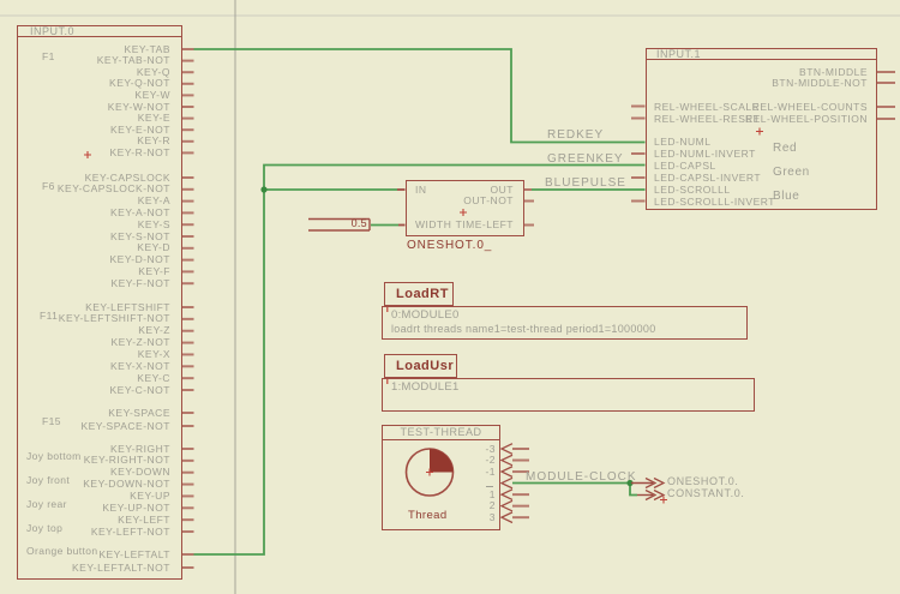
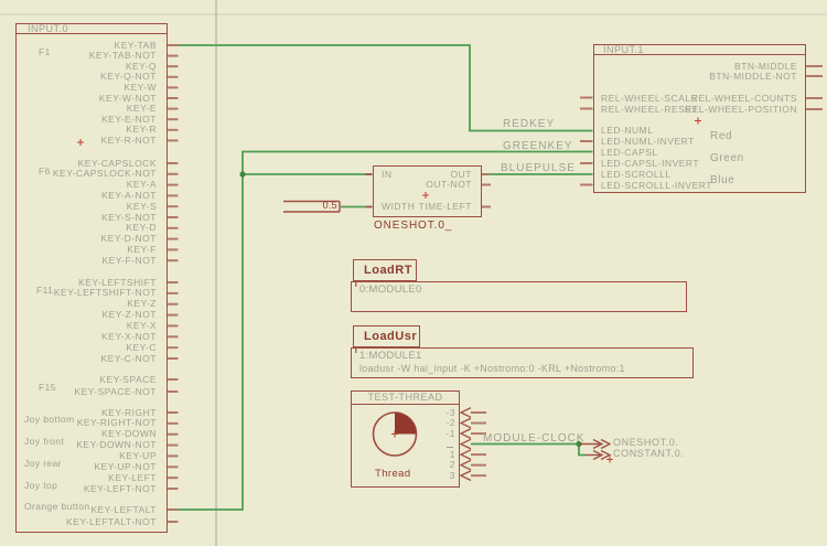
  INPUT.0
  INPUT.1
  ONESHOT.0_
  0.5
  LoadRT
  0:MODULE0
- loadrt threads name1=test-thread period1=1000000
  LoadUsr
  1:MODULE1
+ loadusr -W hal_input -K +Nostromo:0 -KRL +Nostromo:1
  TEST-THREAD
  Thread
  REDKEY
  GREENKEY
  BLUEPULSE
  MODULE-CLOCK
  ONESHOT.0.
  CONSTANT.0.
  KEY-TAB
  KEY-TAB-NOT
  KEY-Q
  KEY-Q-NOT
  KEY-W
  KEY-W-NOT
  KEY-E
  KEY-E-NOT
  KEY-R
  KEY-R-NOT
  KEY-CAPSLOCK
  KEY-CAPSLOCK-NOT
  KEY-A
  KEY-A-NOT
  KEY-S
  KEY-S-NOT
  KEY-D
  KEY-D-NOT
  KEY-F
  KEY-F-NOT
  KEY-LEFTSHIFT
  KEY-LEFTSHIFT-NOT
  KEY-Z
  KEY-Z-NOT
  KEY-X
  KEY-X-NOT
  KEY-C
  KEY-C-NOT
  KEY-SPACE
  KEY-SPACE-NOT
  KEY-RIGHT
  KEY-RIGHT-NOT
  KEY-DOWN
  KEY-DOWN-NOT
  KEY-UP
  KEY-UP-NOT
  KEY-LEFT
  KEY-LEFT-NOT
  KEY-LEFTALT
  KEY-LEFTALT-NOT
  F1
  F6
  F11
  F15
  Joy bottom
  Joy front
  Joy rear
  Joy top
  Orange button
  REL-WHEEL-SCALE
  REL-WHEEL-RESET
  LED-NUML
  LED-NUML-INVERT
  LED-CAPSL
  LED-CAPSL-INVERT
  LED-SCROLLL
  LED-SCROLLL-INVERT
  BTN-MIDDLE
  BTN-MIDDLE-NOT
  REL-WHEEL-COUNTS
  REL-WHEEL-POSITION
  Red
  Green
  Blue
  IN
  WIDTH
  OUT
  OUT-NOT
  TIME-LEFT
  -3
  -2
  -1
  1
  2
  3
